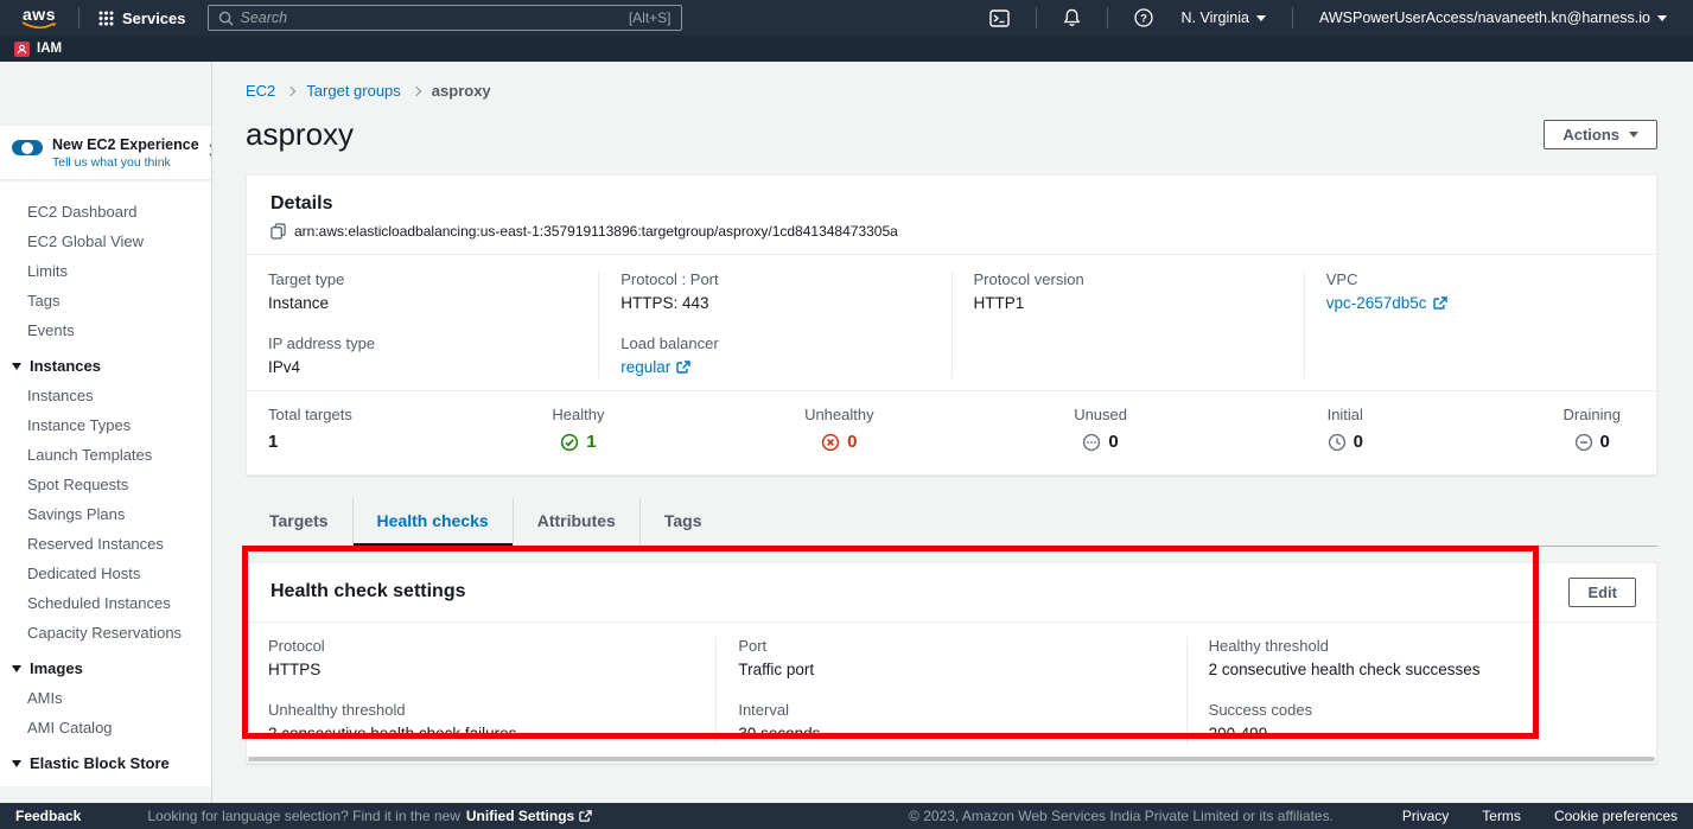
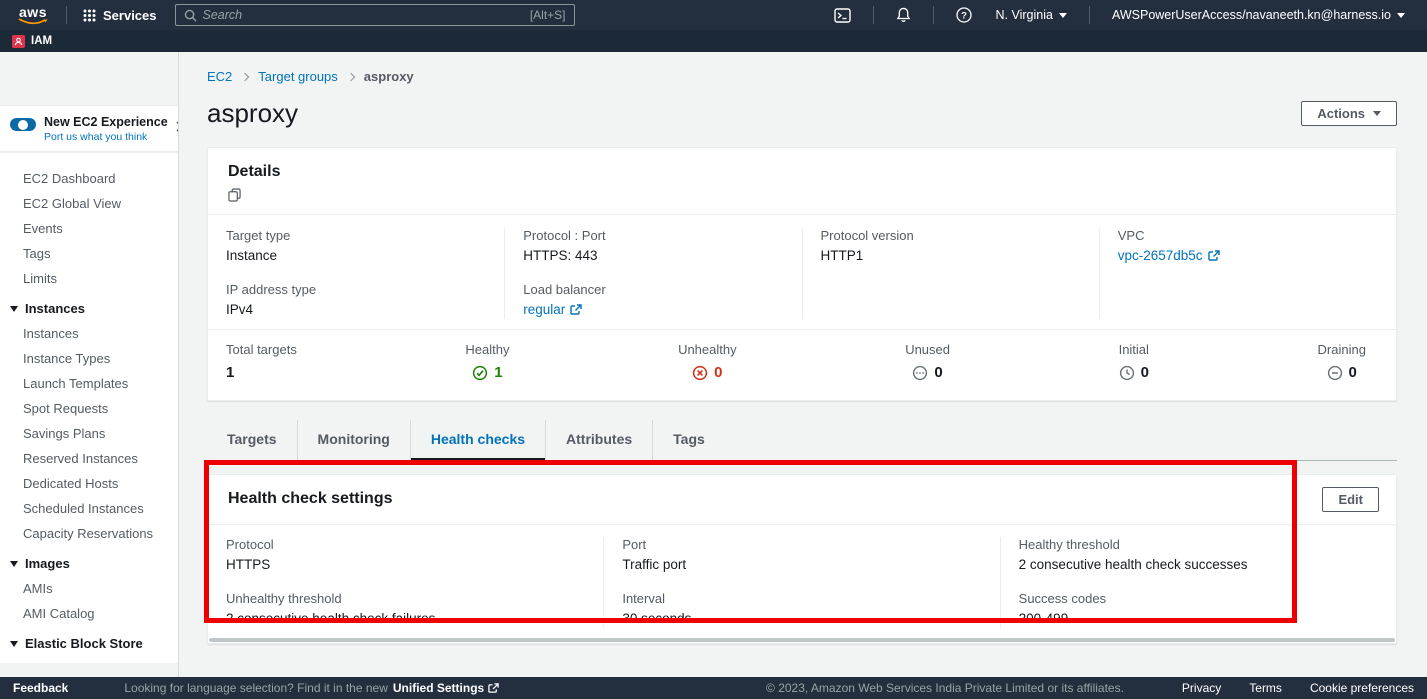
  aws
  Services
  Search
  [Alt+S]
  ?
  N. Virginia
  AWSPowerUserAccess/navaneeth.kn@harness.io
  IAM
  New EC2 Experience
- Tell us what you think
+ Port us what you think
  EC2 Dashboard
  EC2 Global View
- Limits
+ Events
  Tags
- Events
+ Limits
  Instances
  Instances
  Instance Types
  Launch Templates
  Spot Requests
  Savings Plans
  Reserved Instances
  Dedicated Hosts
  Scheduled Instances
  Capacity Reservations
  Images
  AMIs
  AMI Catalog
  Elastic Block Store
  EC2
  Target groups
  asproxy
  asproxy
  Actions
  Details
- arn:aws:elasticloadbalancing:us-east-1:357919113896:targetgroup/asproxy/1cd841348473305a
  Target type
  Instance
  IP address type
  IPv4
  Protocol : Port
  HTTPS: 443
  Load balancer
  regular
  Protocol version
  HTTP1
  VPC
  vpc-2657db5c
  Total targets
  1
  Healthy
  1
  Unhealthy
  0
  Unused
  0
  Initial
  0
  Draining
  0
  Targets
+ Monitoring
  Health checks
  Attributes
  Tags
  Health check settings
  Edit
  Protocol
  HTTPS
  Unhealthy threshold
  2 consecutive health check failures
  Port
  Traffic port
  Interval
  30 seconds
  Healthy threshold
  2 consecutive health check successes
  Success codes
  200-499
  Feedback
  Looking for language selection? Find it in the new
  Unified Settings
  © 2023, Amazon Web Services India Private Limited or its affiliates.
  Privacy
  Terms
  Cookie preferences
